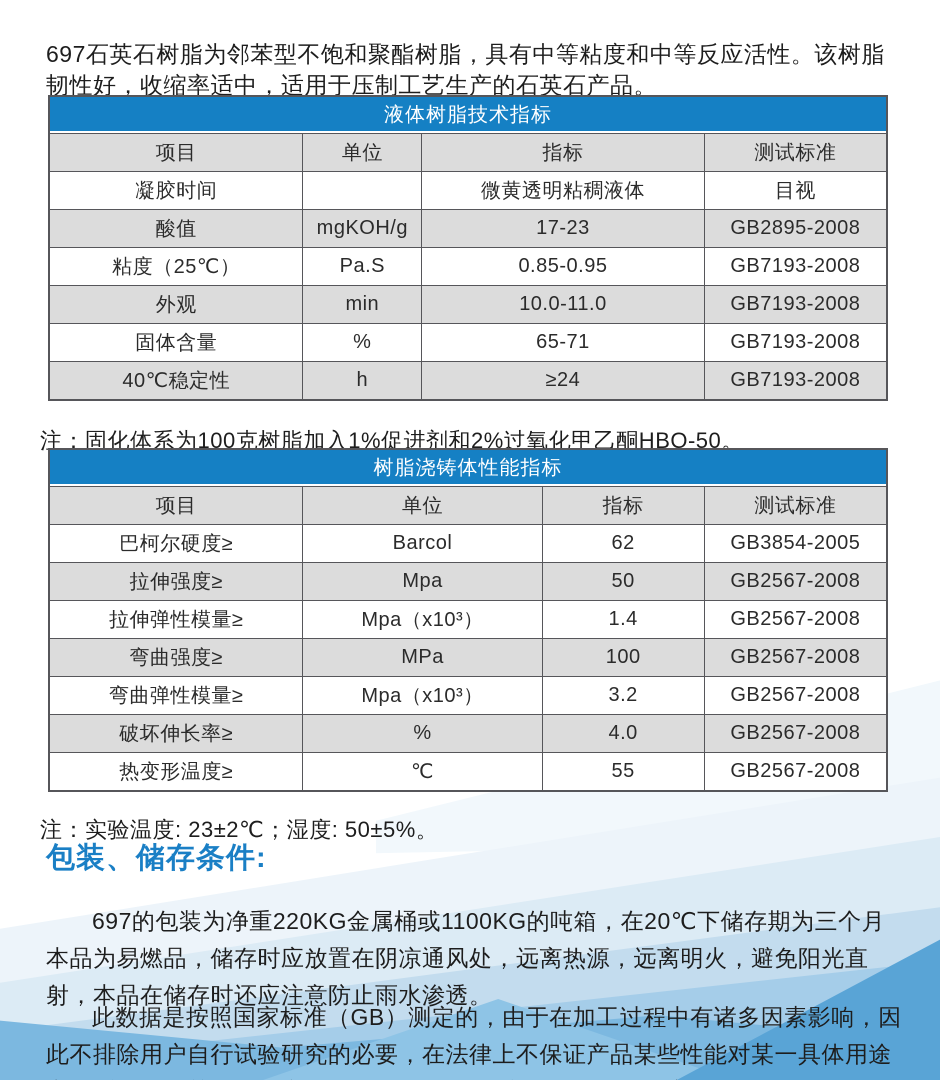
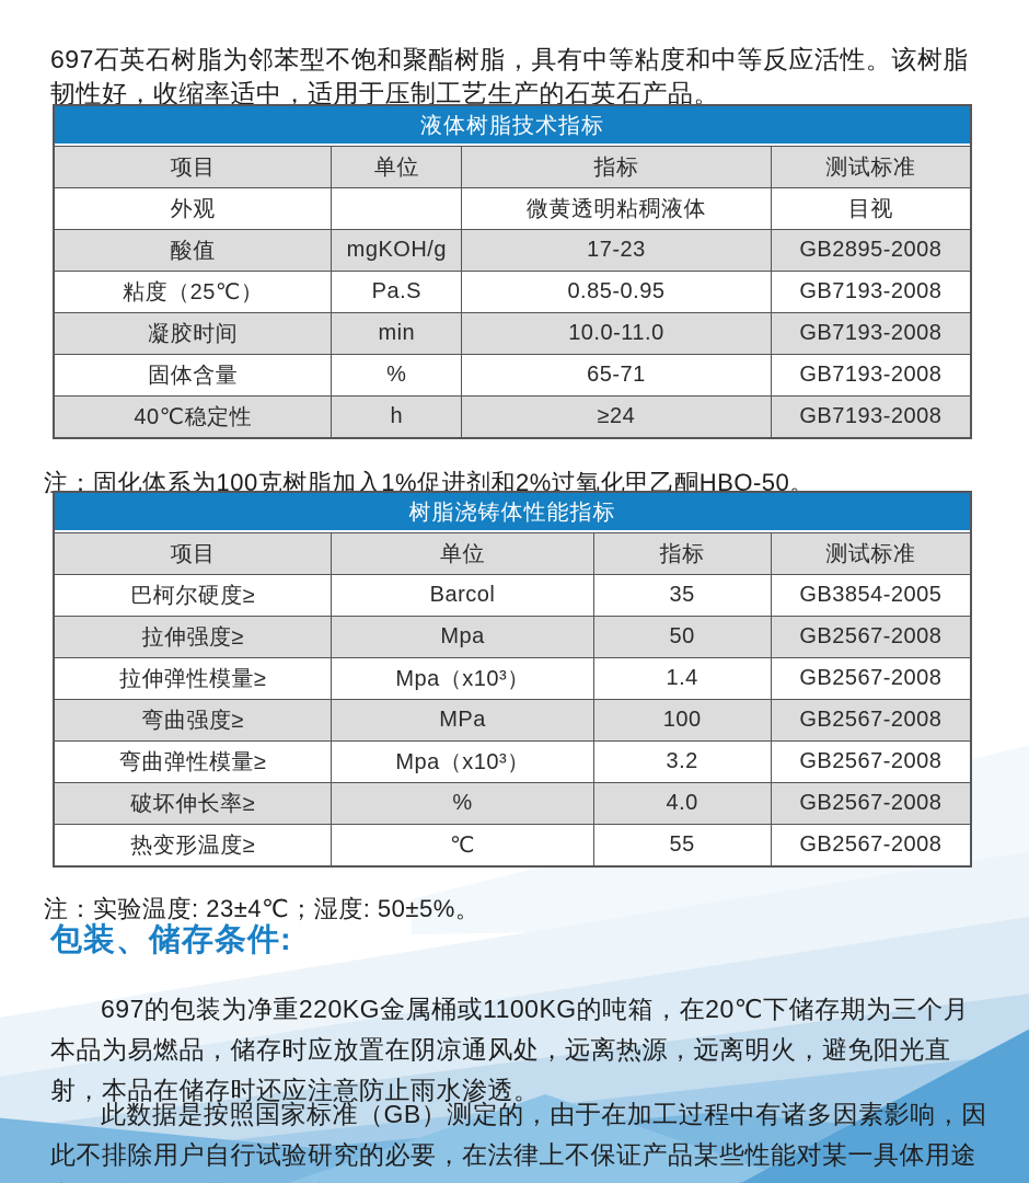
  697石英石树脂为邻苯型不饱和聚酯树脂，具有中等粘度和中等反应活性。该树脂韧性好，收缩率适中，适用于压制工艺生产的石英石产品。
  液体树脂技术指标
  项目
  单位
  指标
  测试标准
- 凝胶时间
+ 外观
  微黄透明粘稠液体
  目视
  酸值
  mgKOH/g
  17-23
  GB2895-2008
  粘度（25℃）
  Pa.S
  0.85-0.95
  GB7193-2008
- 外观
+ 凝胶时间
  min
  10.0-11.0
  GB7193-2008
  固体含量
  %
  65-71
  GB7193-2008
  40℃稳定性
  h
  ≥24
  GB7193-2008
  注：固化体系为100克树脂加入1%促进剂和2%过氧化甲乙酮HBO-50。
  树脂浇铸体性能指标
  项目
  单位
  指标
  测试标准
  巴柯尔硬度≥
  Barcol
- 62
+ 35
  GB3854-2005
  拉伸强度≥
  Mpa
  50
  GB2567-2008
  拉伸弹性模量≥
  Mpa（x10³）
  1.4
  GB2567-2008
  弯曲强度≥
  MPa
  100
  GB2567-2008
  弯曲弹性模量≥
  Mpa（x10³）
  3.2
  GB2567-2008
  破坏伸长率≥
  %
  4.0
  GB2567-2008
  热变形温度≥
  ℃
  55
  GB2567-2008
- 注：实验温度: 23±2℃；湿度: 50±5%。
+ 注：实验温度: 23±4℃；湿度: 50±5%。
  包装、储存条件:
  697的包装为净重220KG金属桶或1100KG的吨箱，在20℃下储存期为三个月 本品为易燃品，储存时应放置在阴凉通风处，远离热源，远离明火，避免阳光直射，本品在储存时还应注意防止雨水渗透。
